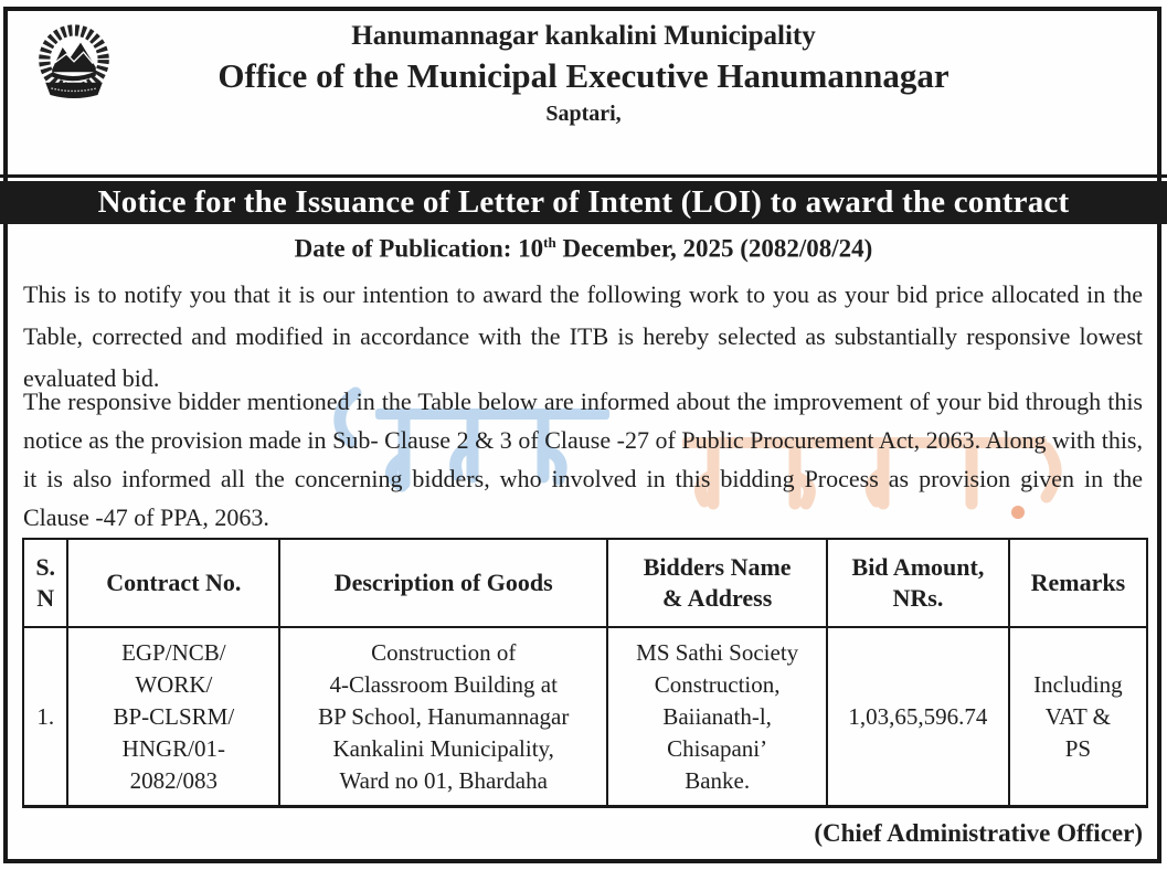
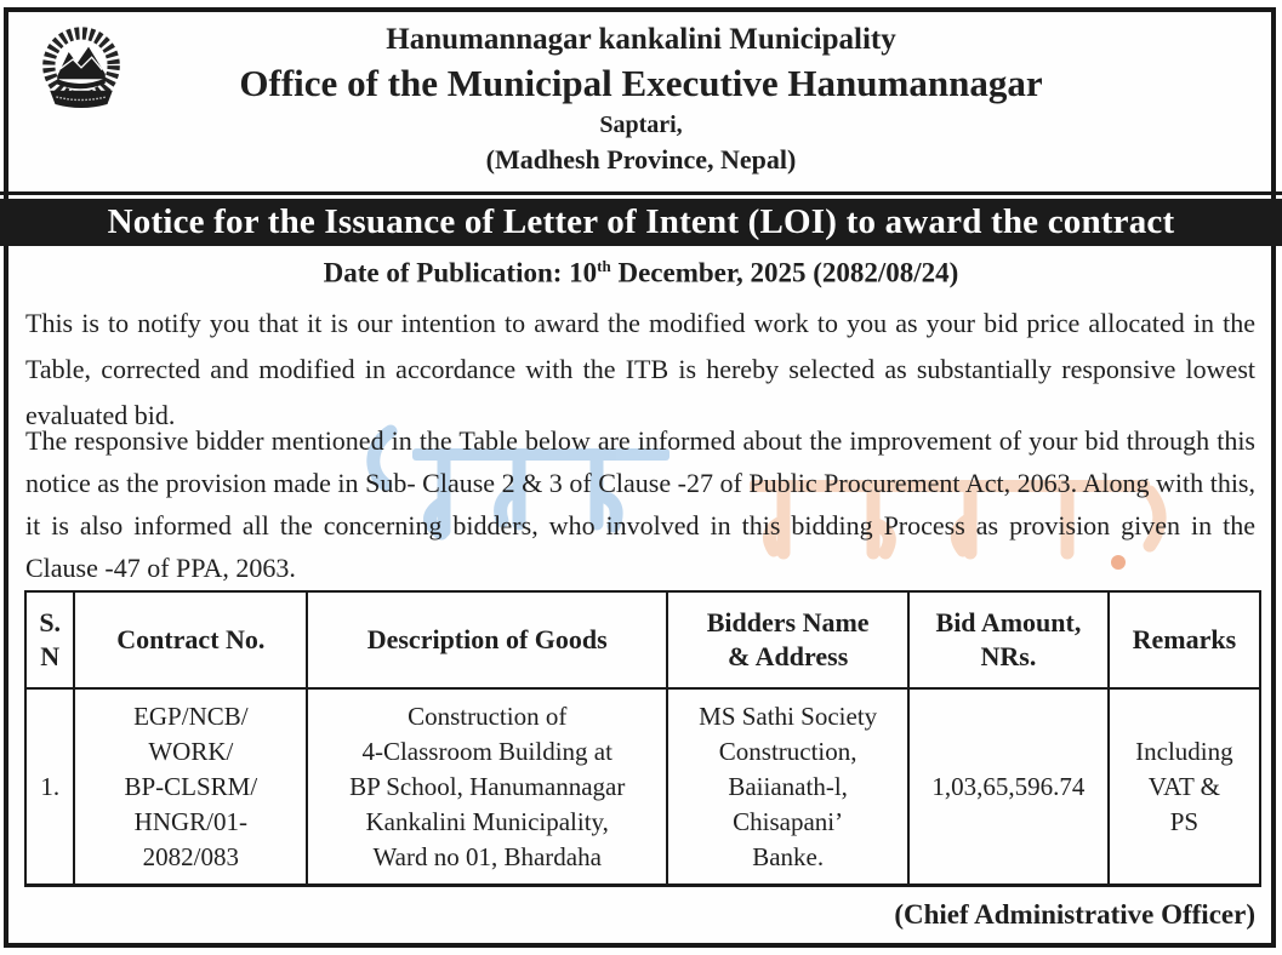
  Hanumannagar kankalini Municipality
  Office of the Municipal Executive Hanumannagar
  Saptari,
+ (Madhesh Province, Nepal)
  Notice for the Issuance of Letter of Intent (LOI) to award the contract
  Date of Publication: 10th December, 2025 (2082/08/24)
- This is to notify you that it is our intention to award the following work to you as your bid price allocated in the Table, corrected and modified in accordance with the ITB is hereby selected as substantially responsive lowest evaluated bid.
+ This is to notify you that it is our intention to award the modified work to you as your bid price allocated in the Table, corrected and modified in accordance with the ITB is hereby selected as substantially responsive lowest evaluated bid.
  The responsive bidder mentioned in the Table below are informed about the improvement of your bid through this notice as the provision made in Sub- Clause 2 & 3 of Clause -27 of Public Procurement Act, 2063. Along with this, it is also informed all the concerning bidders, who involved in this bidding Process as provision given in the Clause -47 of PPA, 2063.
  S. N	Contract No.	Description of Goods	Bidders Name & Address	Bid Amount, NRs.	Remarks
  1.	EGP/NCB/ WORK/ BP-CLSRM/ HNGR/01- 2082/083	Construction of 4-Classroom Building at BP School, Hanumannagar Kankalini Municipality, Ward no 01, Bhardaha	MS Sathi Society Construction, Baiianath-l, Chisapani’ Banke.	1,03,65,596.74	Including VAT & PS
  (Chief Administrative Officer)
